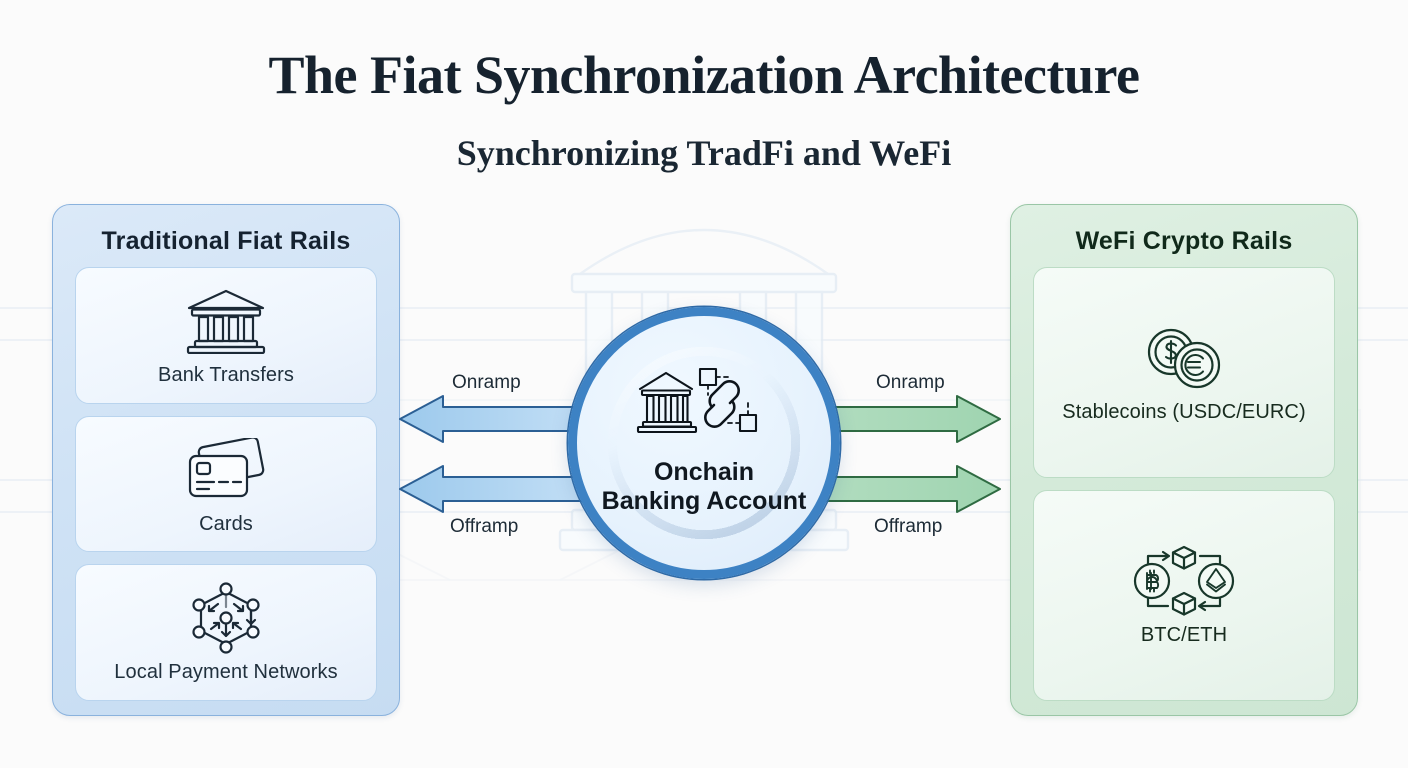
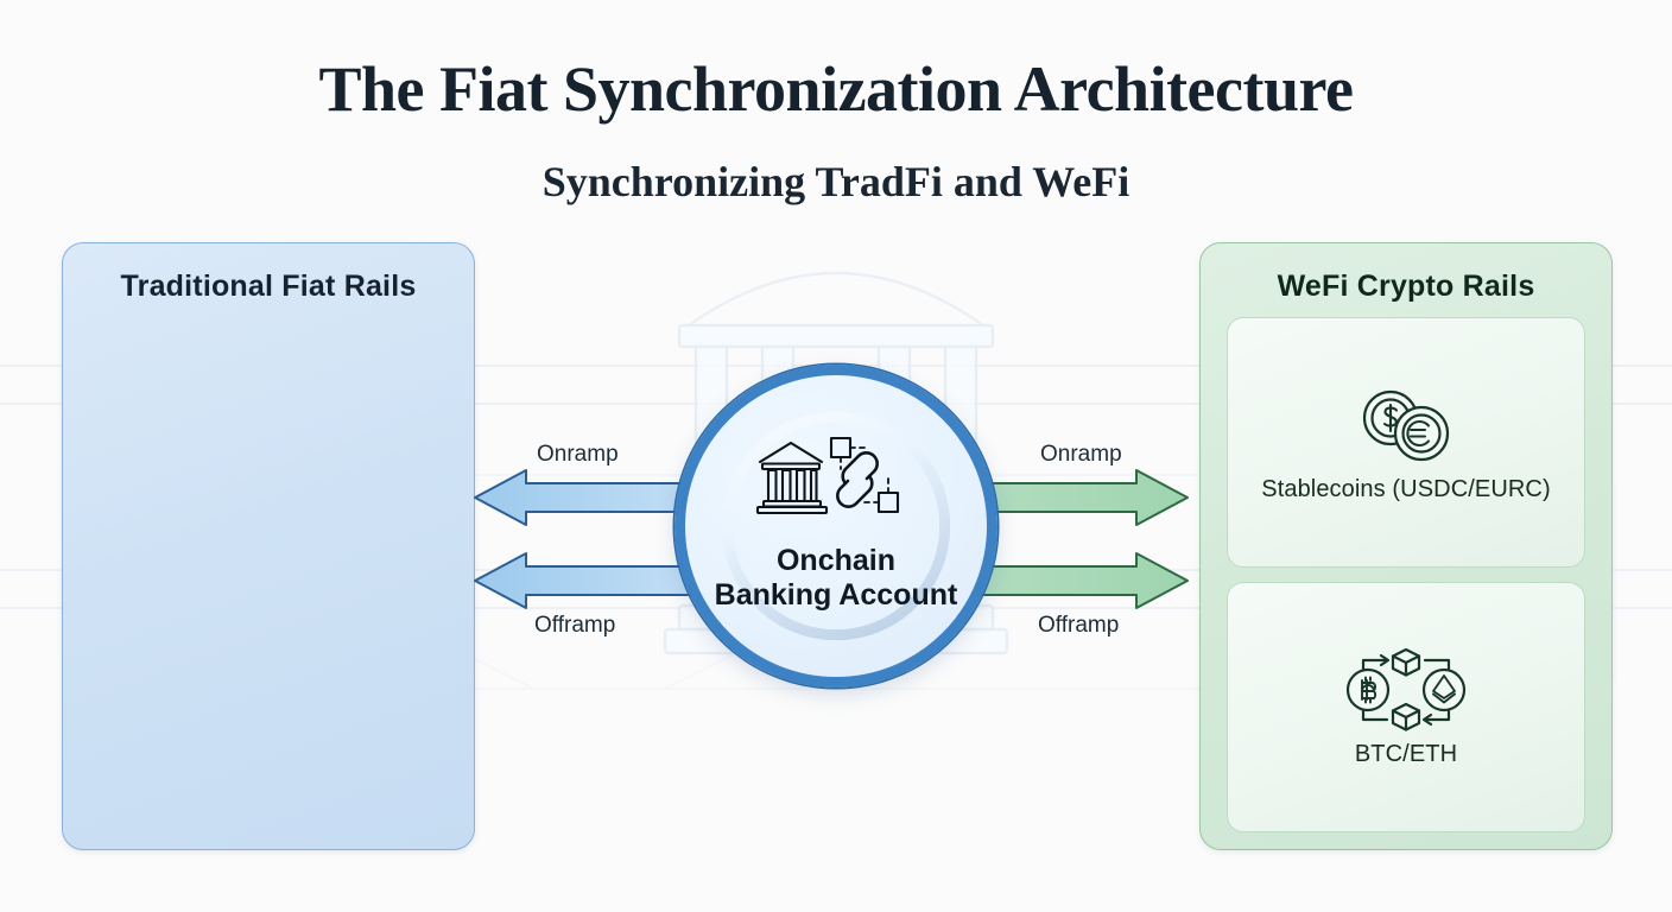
  The Fiat Synchronization Architecture
  Synchronizing TradFi and WeFi
  Traditional Fiat Rails
- Bank Transfers
- Cards
- Local Payment Networks
  WeFi Crypto Rails
  Stablecoins (USDC/EURC)
  BTC/ETH
  Onramp
  Offramp
  Onramp
  Offramp
  Onchain
  Banking Account
